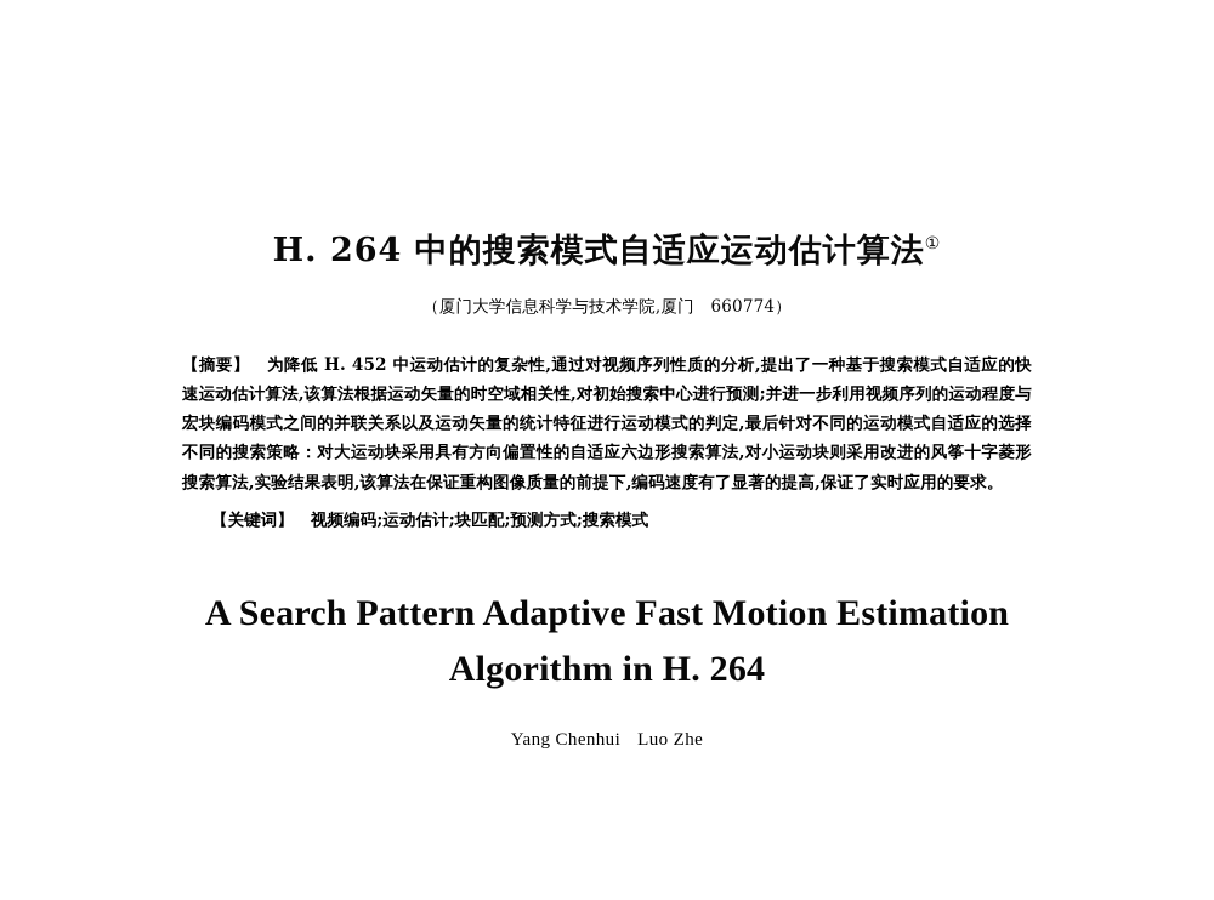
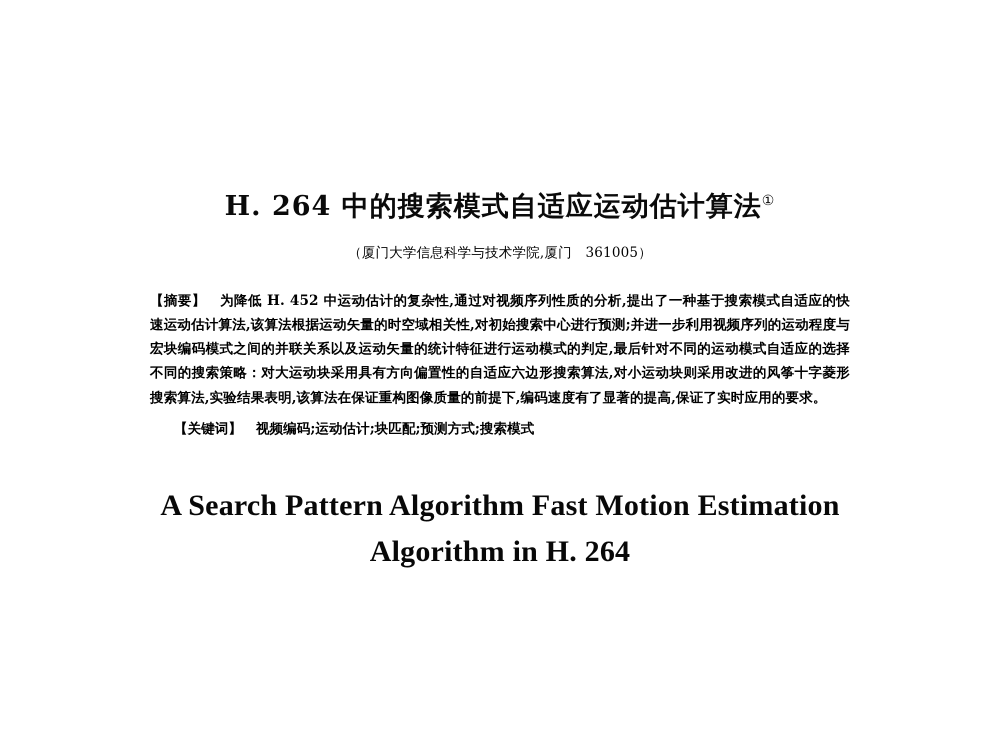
  H. 264 中的搜索模式自适应运动估计算法①
- （厦门大学信息科学与技术学院,厦门 660774）
+ （厦门大学信息科学与技术学院,厦门 361005）
  【摘要】 为降低 H. 452 中运动估计的复杂性,通过对视频序列性质的分析,提出了一种基于搜索模式自适应的快速运动估计算法,该算法根据运动矢量的时空域相关性,对初始搜索中心进行预测;并进一步利用视频序列的运动程度与宏块编码模式之间的并联关系以及运动矢量的统计特征进行运动模式的判定,最后针对不同的运动模式自适应的选择不同的搜索策略：对大运动块采用具有方向偏置性的自适应六边形搜索算法,对小运动块则采用改进的风筝十字菱形搜索算法,实验结果表明,该算法在保证重构图像质量的前提下,编码速度有了显著的提高,保证了实时应用的要求。
  【关键词】 视频编码;运动估计;块匹配;预测方式;搜索模式
- A Search Pattern Adaptive Fast Motion Estimation
+ A Search Pattern Algorithm Fast Motion Estimation
  Algorithm in H. 264
- Yang Chenhui Luo Zhe
